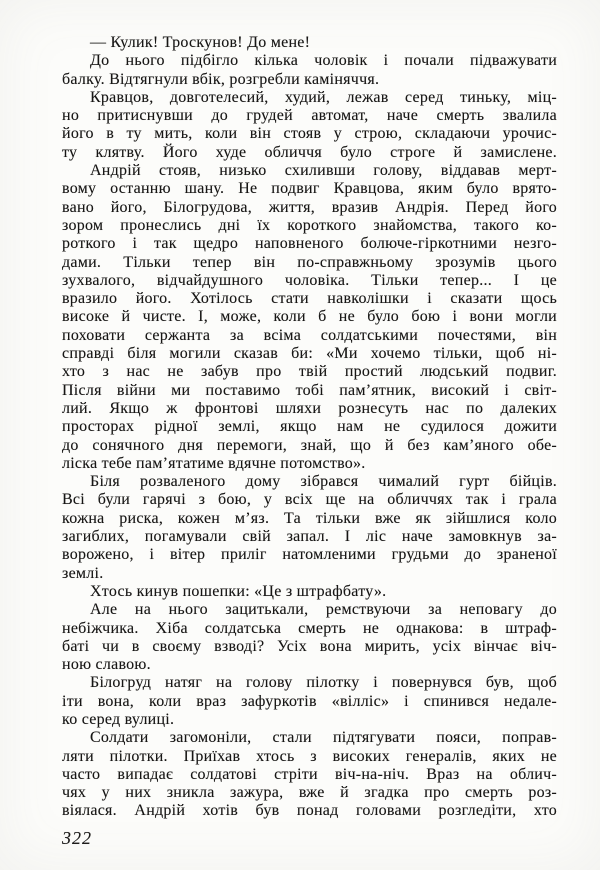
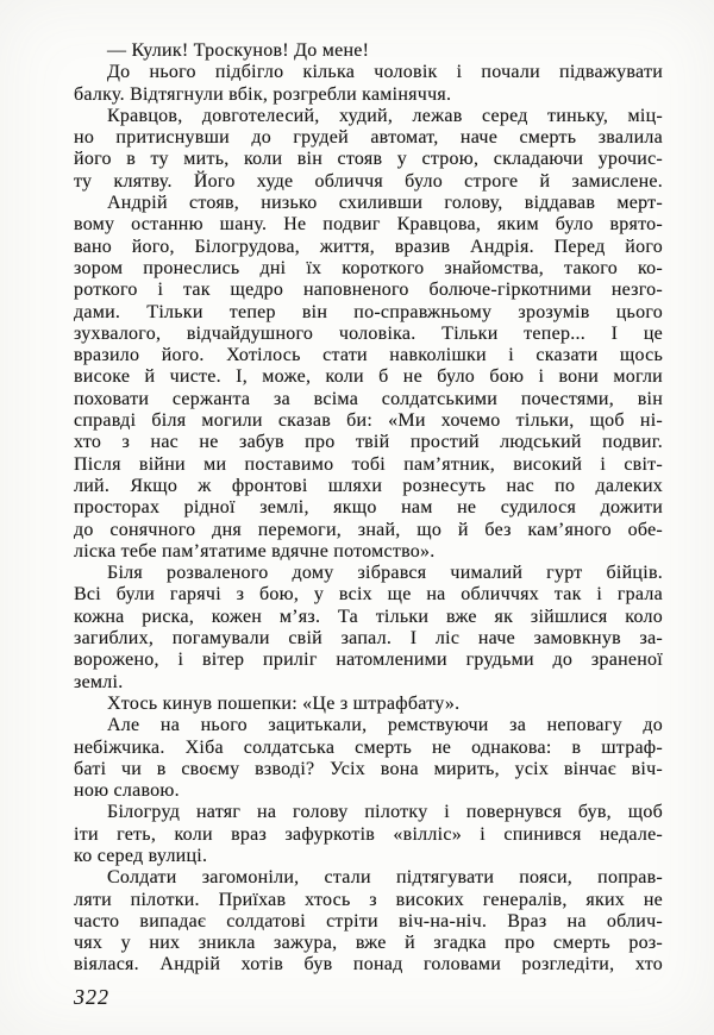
  — Кулик! Троскунов! До мене!
  До нього підбігло кілька чоловік і почали підважувати
  балку. Відтягнули вбік, розгребли каміняччя.
  Кравцов, довготелесий, худий, лежав серед тиньку, міц-
  но притиснувши до грудей автомат, наче смерть звалила
  його в ту мить, коли він стояв у строю, складаючи урочис-
  ту клятву. Його худе обличчя було строге й замислене.
  Андрій стояв, низько схиливши голову, віддавав мерт-
  вому останню шану. Не подвиг Кравцова, яким було врято-
  вано його, Білогрудова, життя, вразив Андрія. Перед його
  зором пронеслись дні їх короткого знайомства, такого ко-
  роткого і так щедро наповненого болюче-гіркотними незго-
  дами. Тільки тепер він по-справжньому зрозумів цього
  зухвалого, відчайдушного чоловіка. Тільки тепер... І це
  вразило його. Хотілось стати навколішки і сказати щось
  високе й чисте. І, може, коли б не було бою і вони могли
  поховати сержанта за всіма солдатськими почестями, він
  справді біля могили сказав би: «Ми хочемо тільки, щоб ні-
  хто з нас не забув про твій простий людський подвиг.
  Після війни ми поставимо тобі пам’ятник, високий і світ-
  лий. Якщо ж фронтові шляхи рознесуть нас по далеких
  просторах рідної землі, якщо нам не судилося дожити
  до сонячного дня перемоги, знай, що й без кам’яного обе-
  ліска тебе пам’ятатиме вдячне потомство».
  Біля розваленого дому зібрався чималий гурт бійців.
  Всі були гарячі з бою, у всіх ще на обличчях так і грала
  кожна риска, кожен м’яз. Та тільки вже як зійшлися коло
  загиблих, погамували свій запал. І ліс наче замовкнув за-
  ворожено, і вітер приліг натомленими грудьми до зраненої
  землі.
  Хтось кинув пошепки: «Це з штрафбату».
  Але на нього зацитькали, ремствуючи за неповагу до
  небіжчика. Хіба солдатська смерть не однакова: в штраф-
  баті чи в своєму взводі? Усіх вона мирить, усіх вінчає віч-
  ною славою.
  Білогруд натяг на голову пілотку і повернувся був, щоб
- іти вона, коли враз зафуркотів «вілліс» і спинився недале-
+ іти геть, коли враз зафуркотів «вілліс» і спинився недале-
  ко серед вулиці.
  Солдати загомоніли, стали підтягувати пояси, поправ-
  ляти пілотки. Приїхав хтось з високих генералів, яких не
  часто випадає солдатові стріти віч-на-ніч. Враз на облич-
  чях у них зникла зажура, вже й згадка про смерть роз-
  віялася. Андрій хотів був понад головами розгледіти, хто
  322
